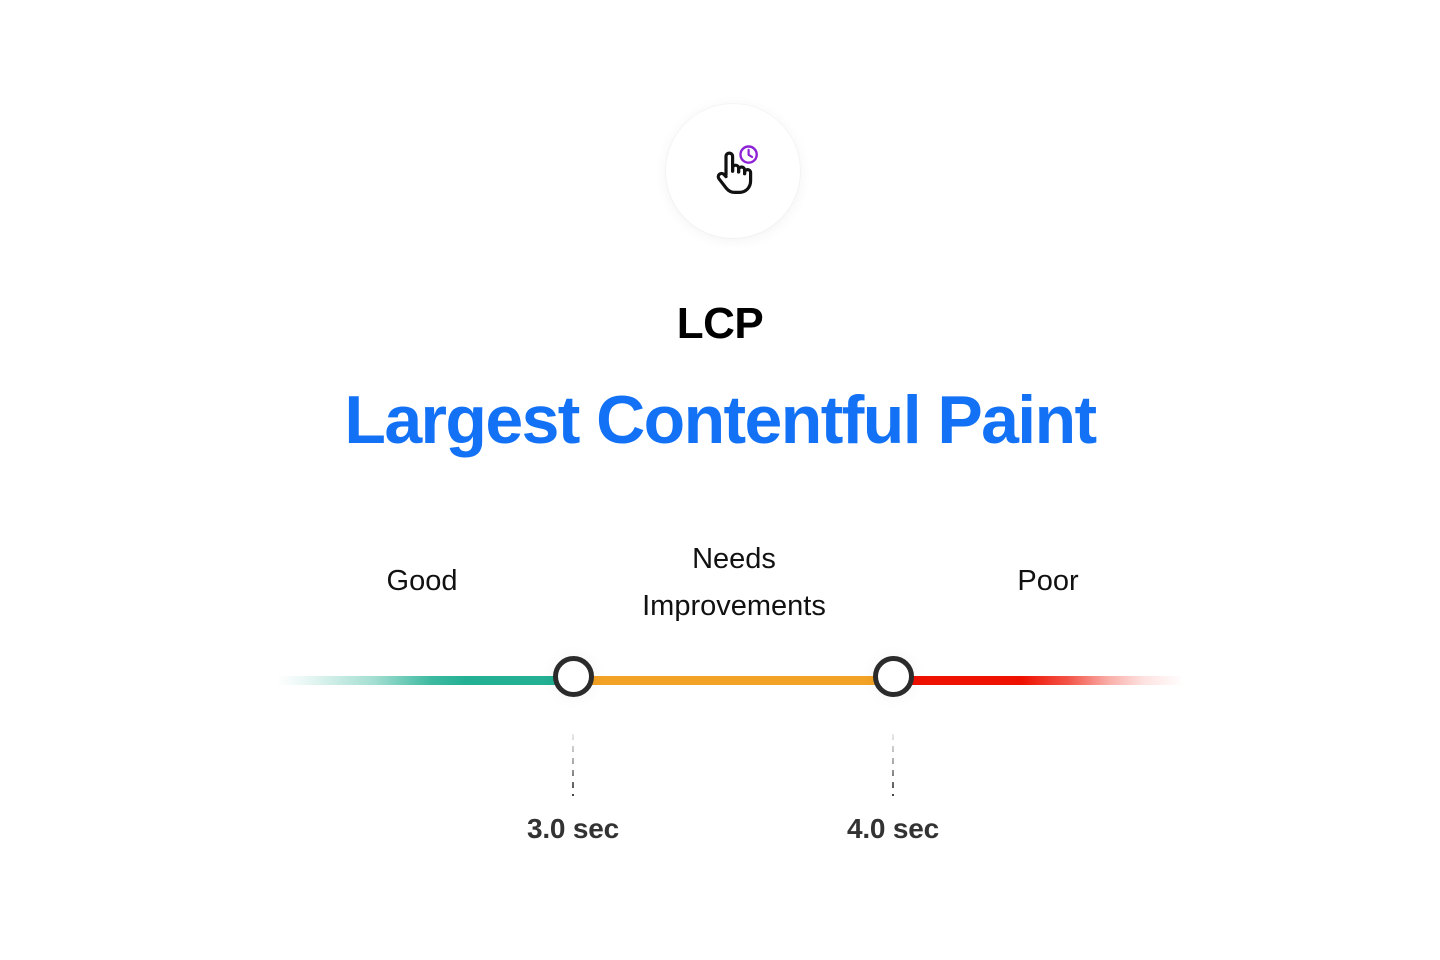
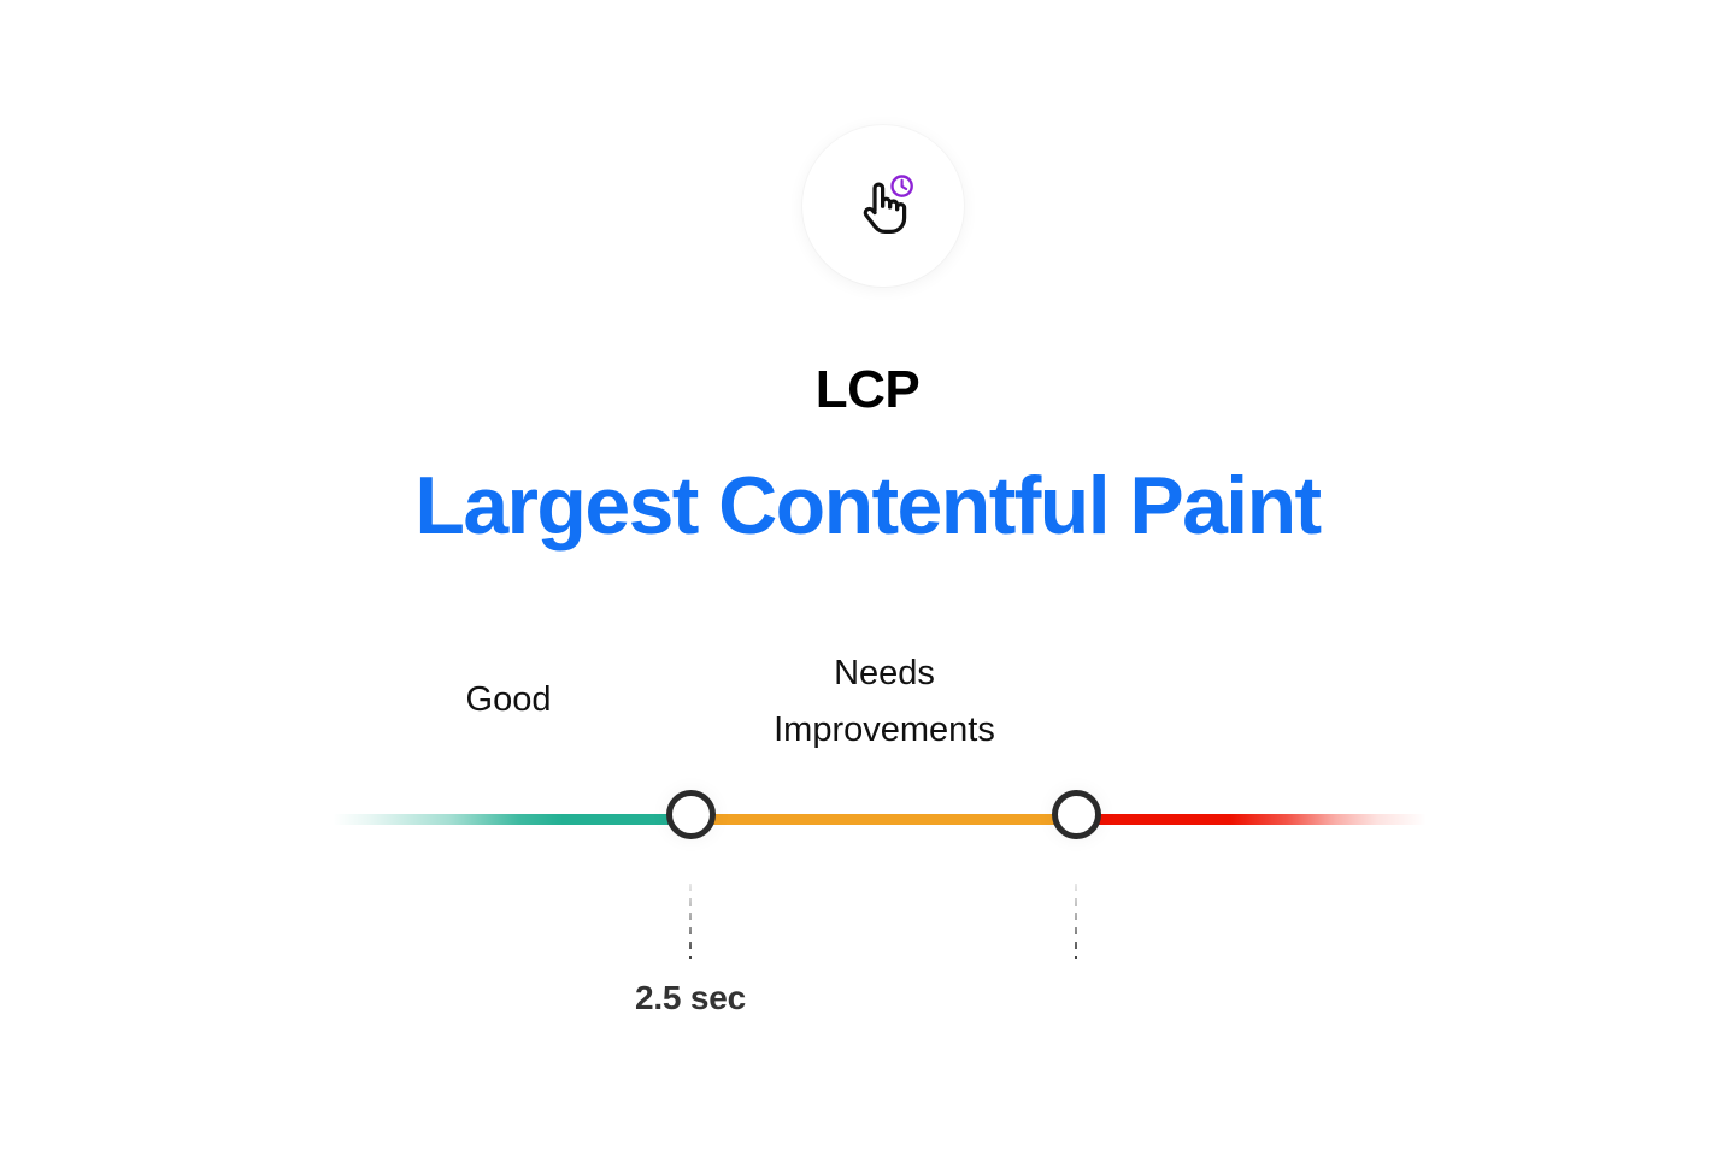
  LCP
  Largest Contentful Paint
  Good
  Needs
  Improvements
- Poor
- 3.0 sec
+ 2.5 sec
- 4.0 sec
